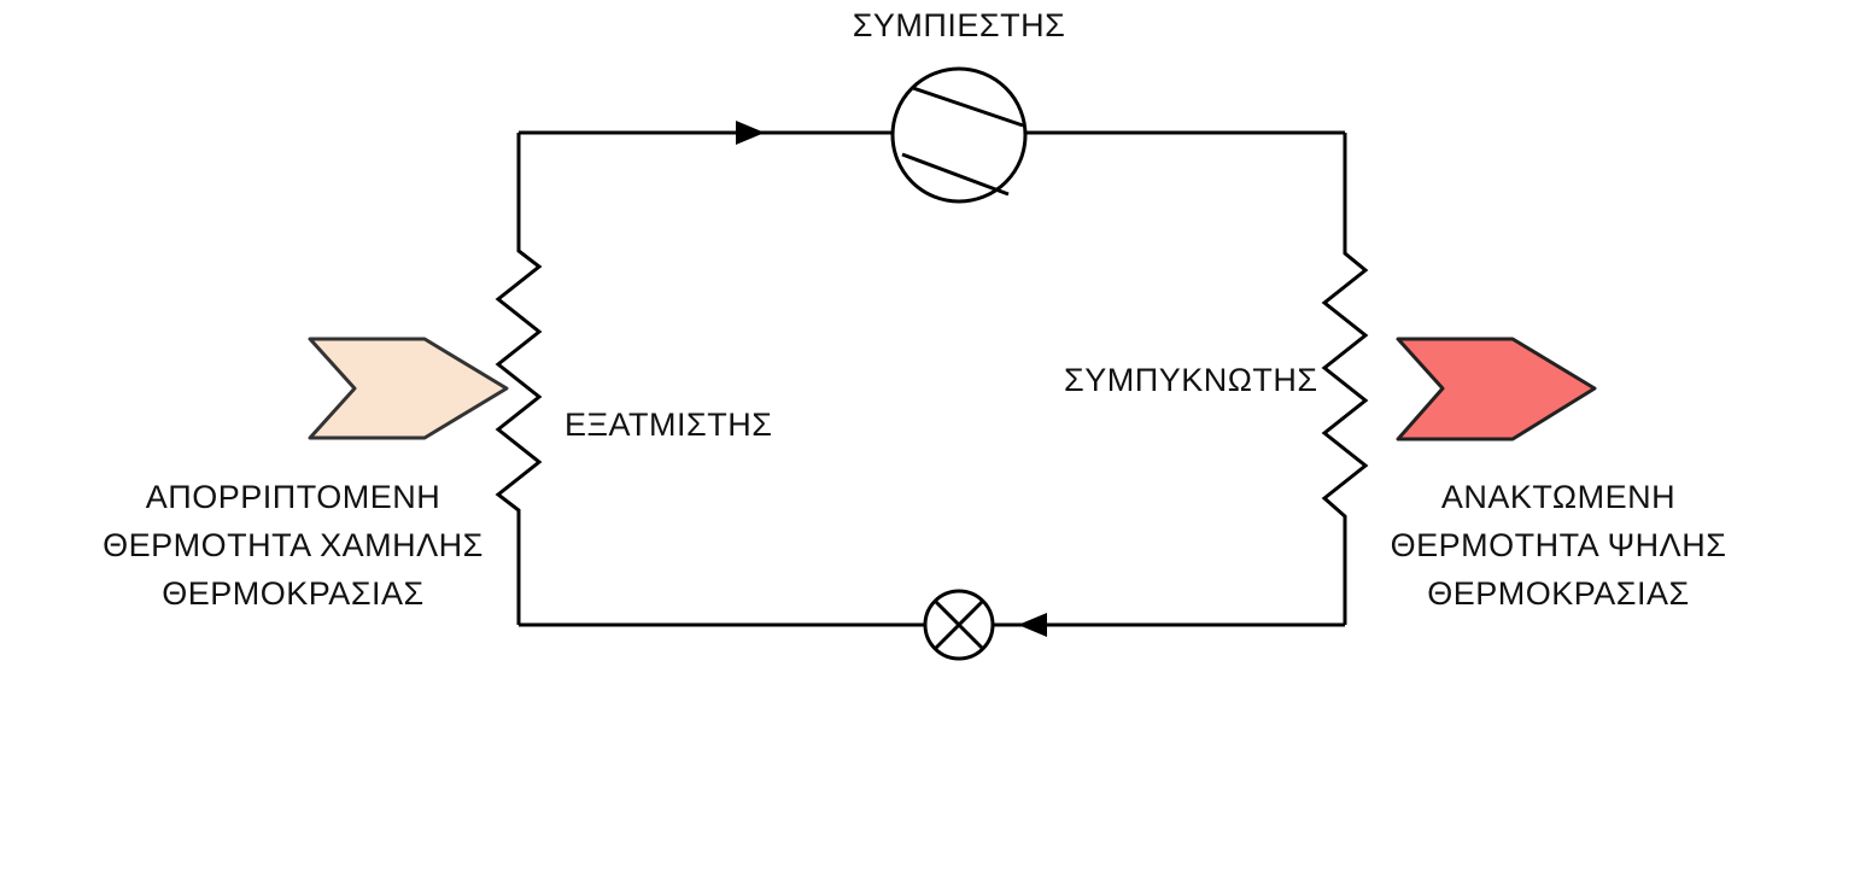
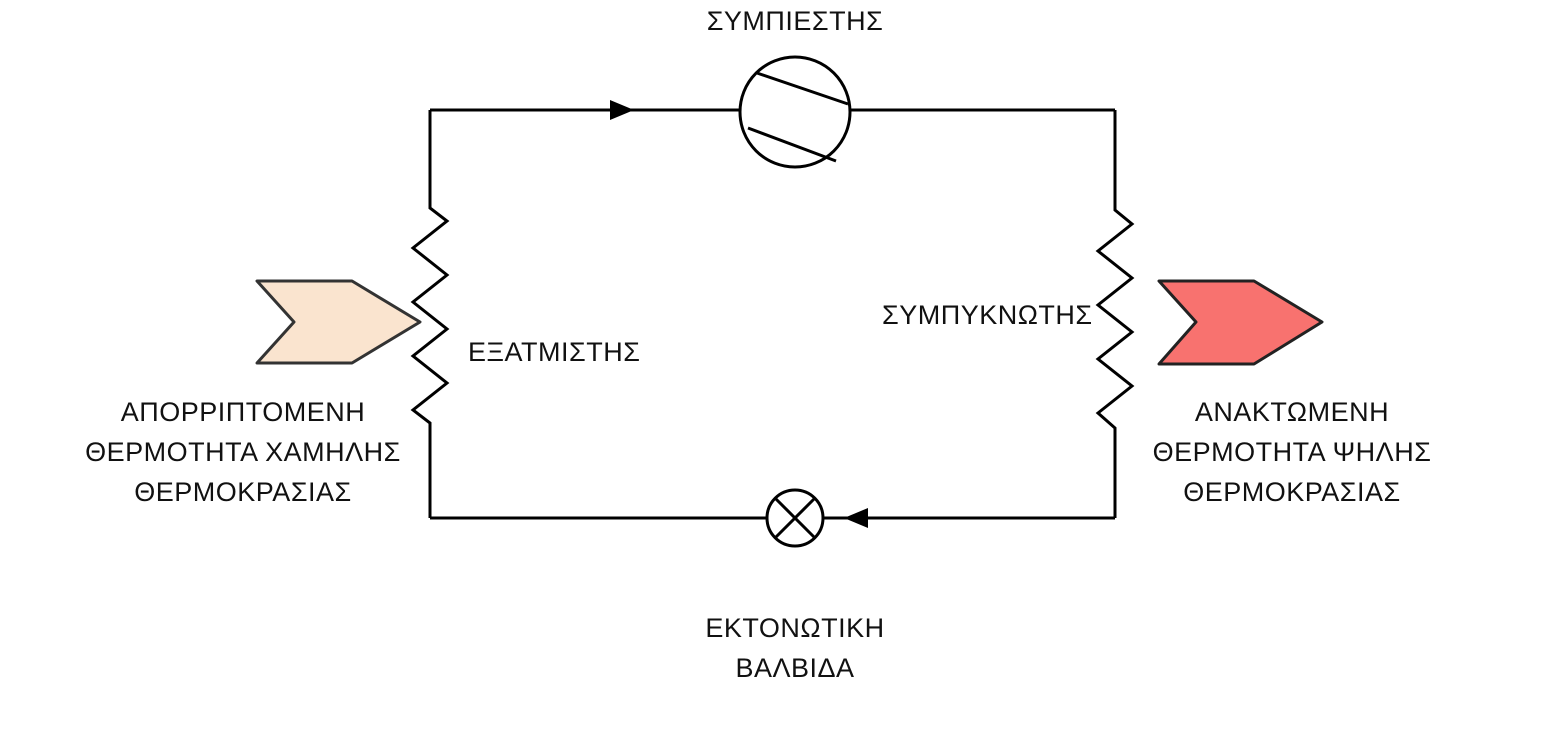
  ΣΥΜΠΙΕΣΤΗΣ
  ΕΞΑΤΜΙΣΤΗΣ
  ΣΥΜΠΥΚΝΩΤΗΣ
+ ΕΚΤΟΝΩΤΙΚΗ
+ ΒΑΛΒΙΔΑ
  ΑΠΟΡΡΙΠΤΟΜΕΝΗ
  ΘΕΡΜΟΤΗΤΑ ΧΑΜΗΛΗΣ
  ΘΕΡΜΟΚΡΑΣΙΑΣ
  ΑΝΑΚΤΩΜΕΝΗ
  ΘΕΡΜΟΤΗΤΑ ΨΗΛΗΣ
  ΘΕΡΜΟΚΡΑΣΙΑΣ
